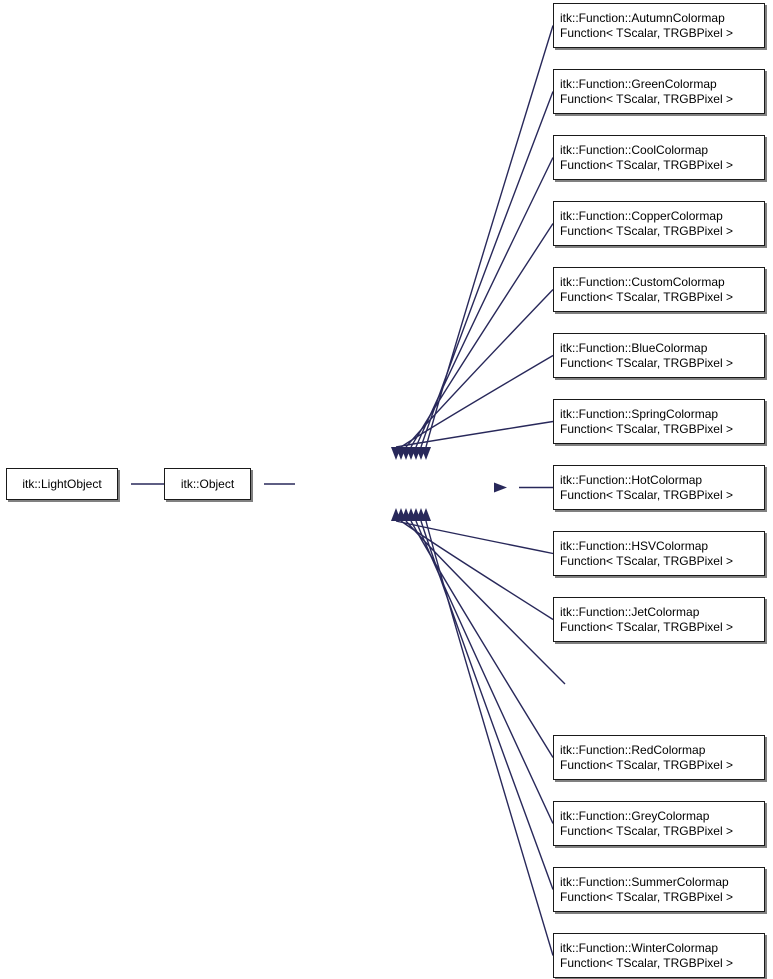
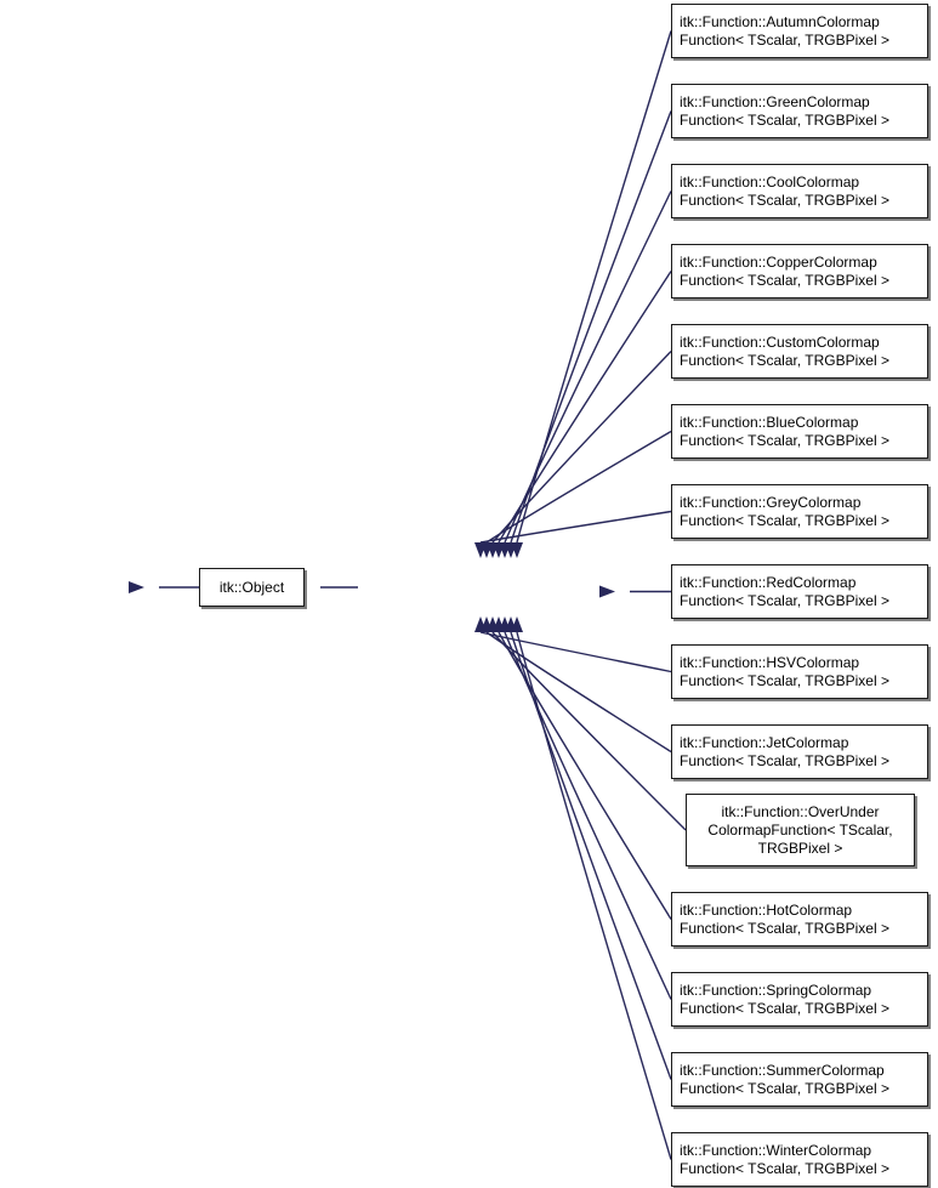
- itk::LightObject
  itk::Object
  itk::Function::AutumnColormap
  Function< TScalar, TRGBPixel >
  itk::Function::GreenColormap
  Function< TScalar, TRGBPixel >
  itk::Function::CoolColormap
  Function< TScalar, TRGBPixel >
  itk::Function::CopperColormap
  Function< TScalar, TRGBPixel >
  itk::Function::CustomColormap
  Function< TScalar, TRGBPixel >
  itk::Function::BlueColormap
  Function< TScalar, TRGBPixel >
- itk::Function::SpringColormap
+ itk::Function::GreyColormap
  Function< TScalar, TRGBPixel >
- itk::Function::HotColormap
+ itk::Function::RedColormap
  Function< TScalar, TRGBPixel >
  itk::Function::HSVColormap
  Function< TScalar, TRGBPixel >
  itk::Function::JetColormap
  Function< TScalar, TRGBPixel >
+ itk::Function::OverUnder
+ ColormapFunction< TScalar,
+ TRGBPixel >
- itk::Function::RedColormap
+ itk::Function::HotColormap
  Function< TScalar, TRGBPixel >
- itk::Function::GreyColormap
+ itk::Function::SpringColormap
  Function< TScalar, TRGBPixel >
  itk::Function::SummerColormap
  Function< TScalar, TRGBPixel >
  itk::Function::WinterColormap
  Function< TScalar, TRGBPixel >
